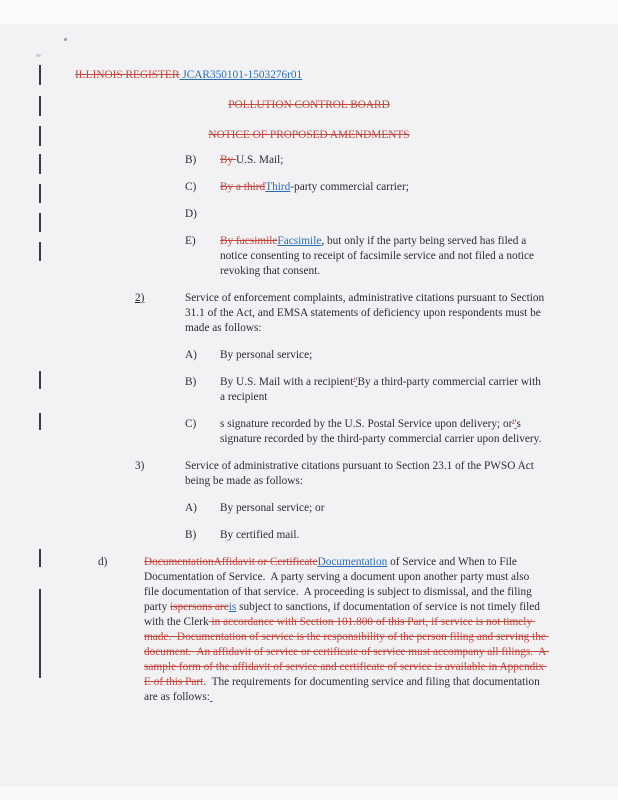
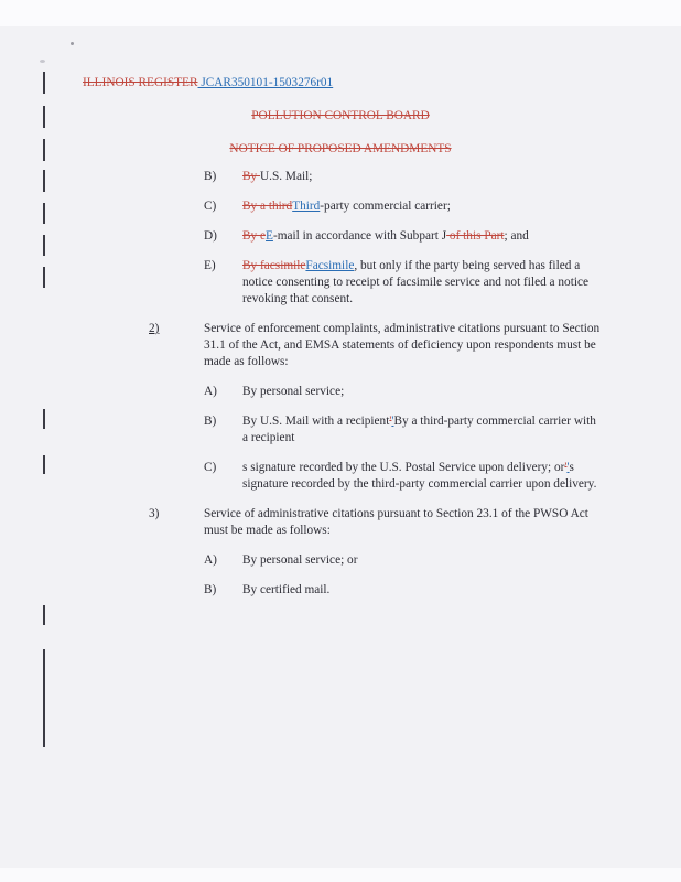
  ILLINOIS REGISTER JCAR350101-1503276r01
  POLLUTION CONTROL BOARD
  NOTICE OF PROPOSED AMENDMENTS
  B)
  By U.S. Mail;
  C)
  By a thirdThird-party commercial carrier;
  D)
+ By eE-mail in accordance with Subpart J of this Part; and
  E)
  By facsimileFacsimile, but only if the party being served has filed a notice consenting to receipt of facsimile service and not filed a notice revoking that consent.
  2)
  Service of enforcement complaints, administrative citations pursuant to Section 31.1 of the Act, and EMSA statements of deficiency upon respondents must be made as follows:
  A)
  By personal service;
  B)
  By U.S. Mail with a recipient''By a third-party commercial carrier with a recipient
  C)
  s signature recorded by the U.S. Postal Service upon delivery; or''s signature recorded by the third-party commercial carrier upon delivery.
  3)
- Service of administrative citations pursuant to Section 23.1 of the PWSO Act being be made as follows:
+ Service of administrative citations pursuant to Section 23.1 of the PWSO Act must be made as follows:
  A)
  By personal service; or
  B)
  By certified mail.
- d)
- DocumentationAffidavit or CertificateDocumentation of Service and When to File Documentation of Service. A party serving a document upon another party must also file documentation of that service. A proceeding is subject to dismissal, and the filing party ispersons areis subject to sanctions, if documentation of service is not timely filed with the Clerk in accordance with Section 101.800 of this Part, if service is not timely made. Documentation of service is the responsibility of the person filing and serving the document. An affidavit of service or certificate of service must accompany all filings. A sample form of the affidavit of service and certificate of service is available in Appendix E of this Part. The requirements for documenting service and filing that documentation are as follows:
